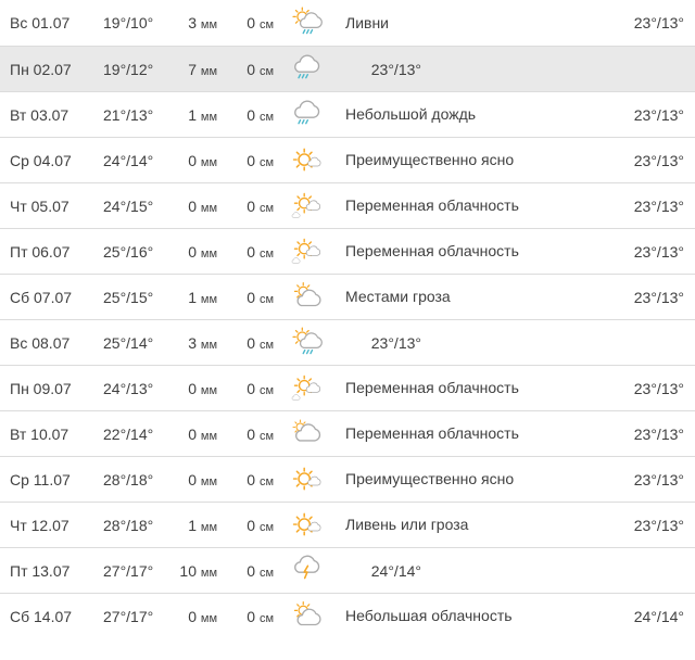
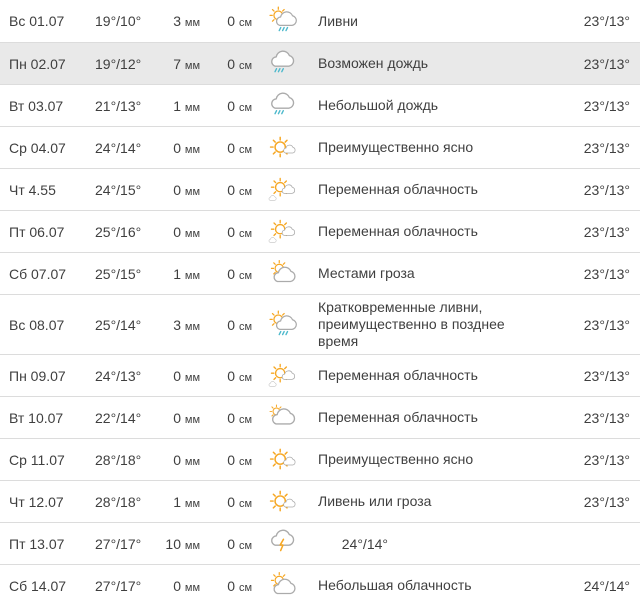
  Вс 01.07
  19°/10°
  3 мм
  0 см
  Ливни
  23°/13°
  Пн 02.07
  19°/12°
  7 мм
  0 см
+ Возможен дождь
  23°/13°
  Вт 03.07
  21°/13°
  1 мм
  0 см
  Небольшой дождь
  23°/13°
  Ср 04.07
  24°/14°
  0 мм
  0 см
  Преимущественно ясно
  23°/13°
- Чт 05.07
+ Чт 4.55
  24°/15°
  0 мм
  0 см
  Переменная облачность
  23°/13°
  Пт 06.07
  25°/16°
  0 мм
  0 см
  Переменная облачность
  23°/13°
  Сб 07.07
  25°/15°
  1 мм
  0 см
  Местами гроза
  23°/13°
  Вс 08.07
  25°/14°
  3 мм
  0 см
+ Кратковременные ливни, преимущественно в позднее время
  23°/13°
  Пн 09.07
  24°/13°
  0 мм
  0 см
  Переменная облачность
  23°/13°
  Вт 10.07
  22°/14°
  0 мм
  0 см
  Переменная облачность
  23°/13°
  Ср 11.07
  28°/18°
  0 мм
  0 см
  Преимущественно ясно
  23°/13°
  Чт 12.07
  28°/18°
  1 мм
  0 см
  Ливень или гроза
  23°/13°
  Пт 13.07
  27°/17°
  10 мм
  0 см
  24°/14°
  Сб 14.07
  27°/17°
  0 мм
  0 см
  Небольшая облачность
  24°/14°
